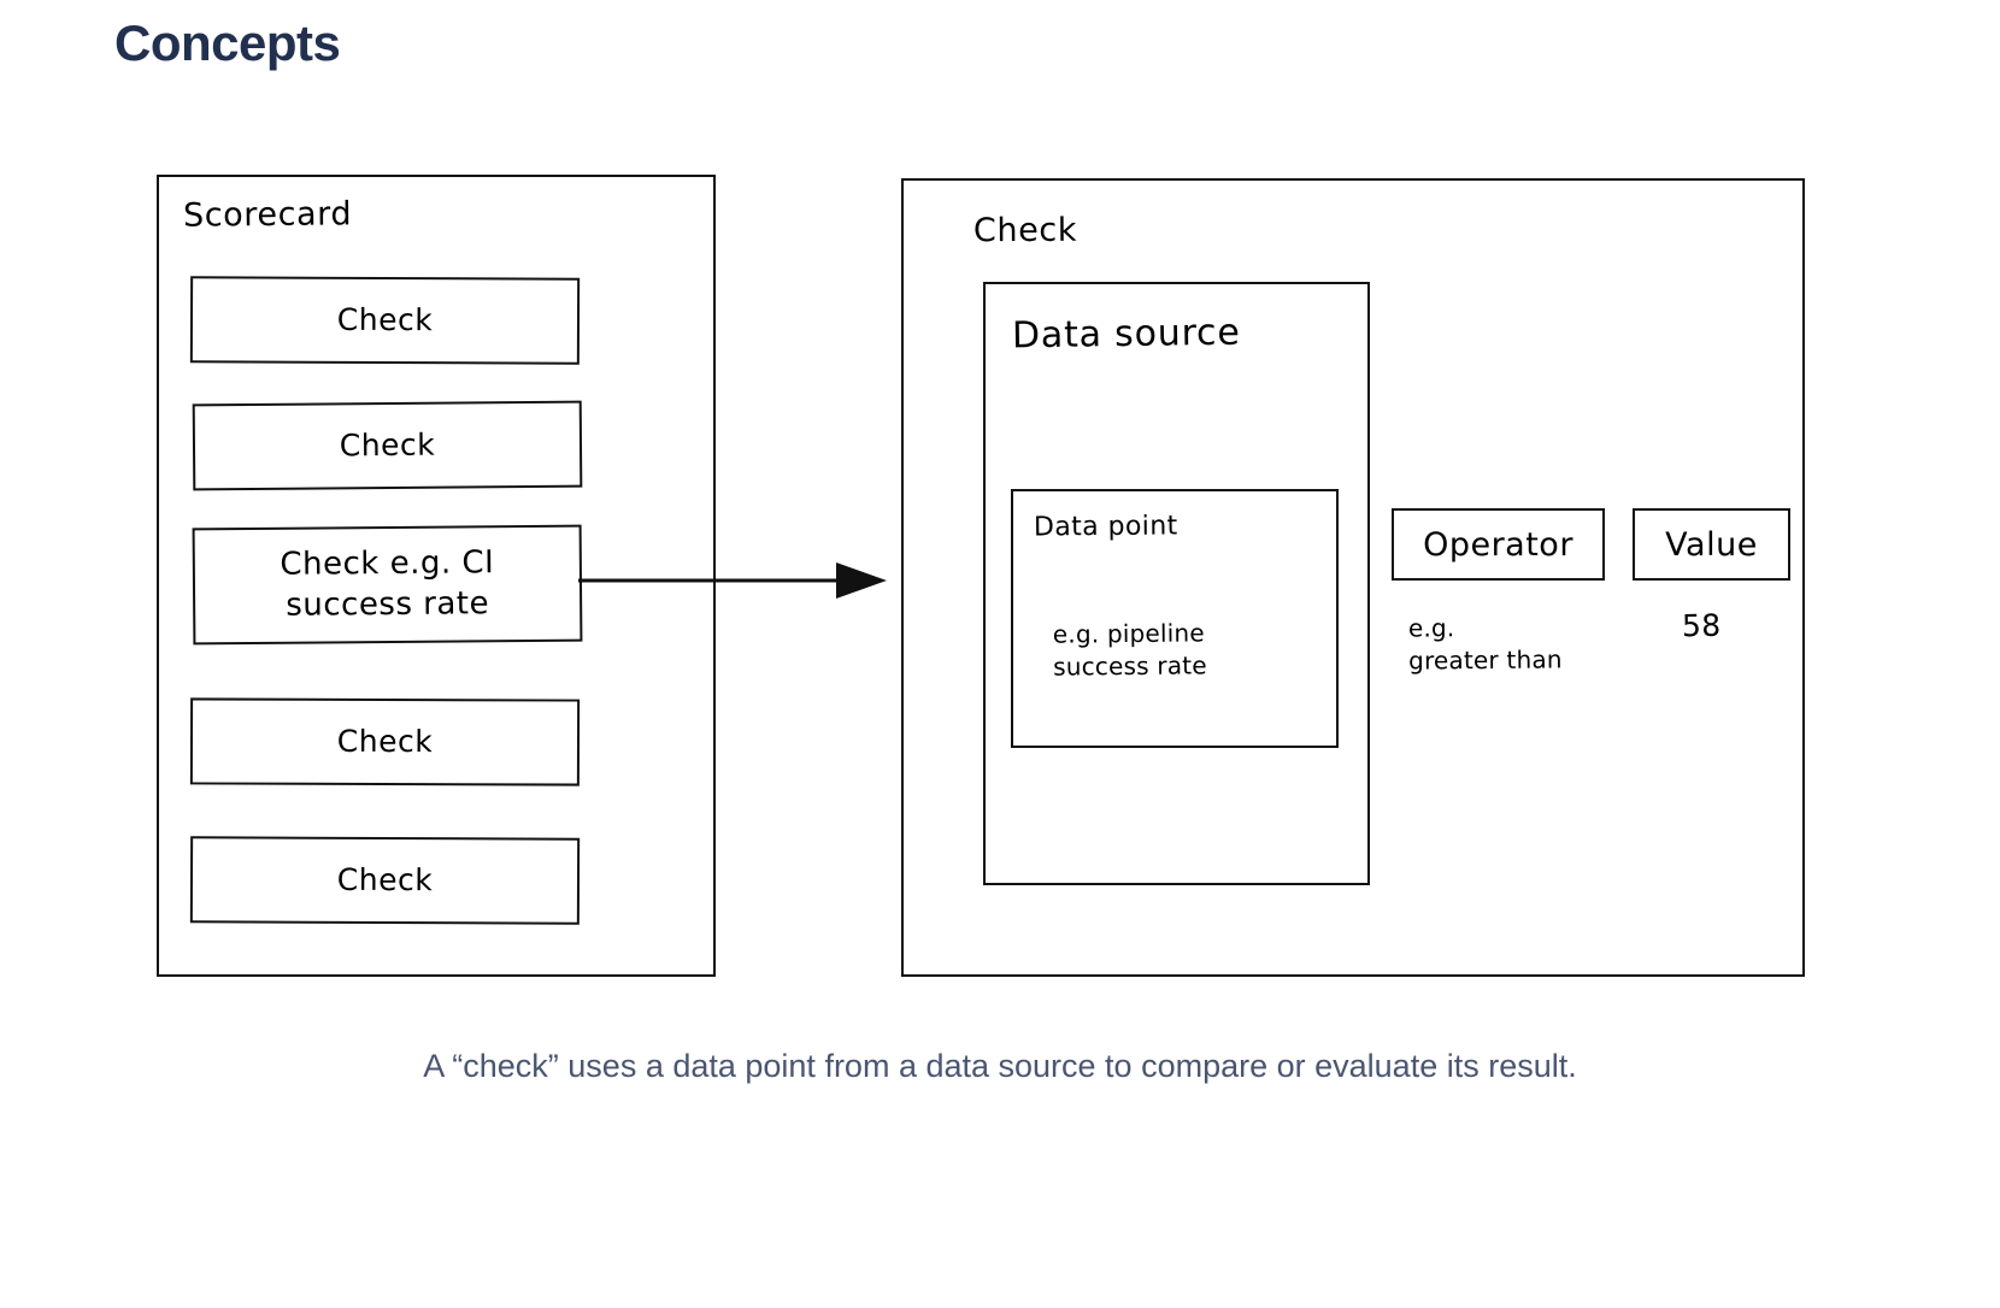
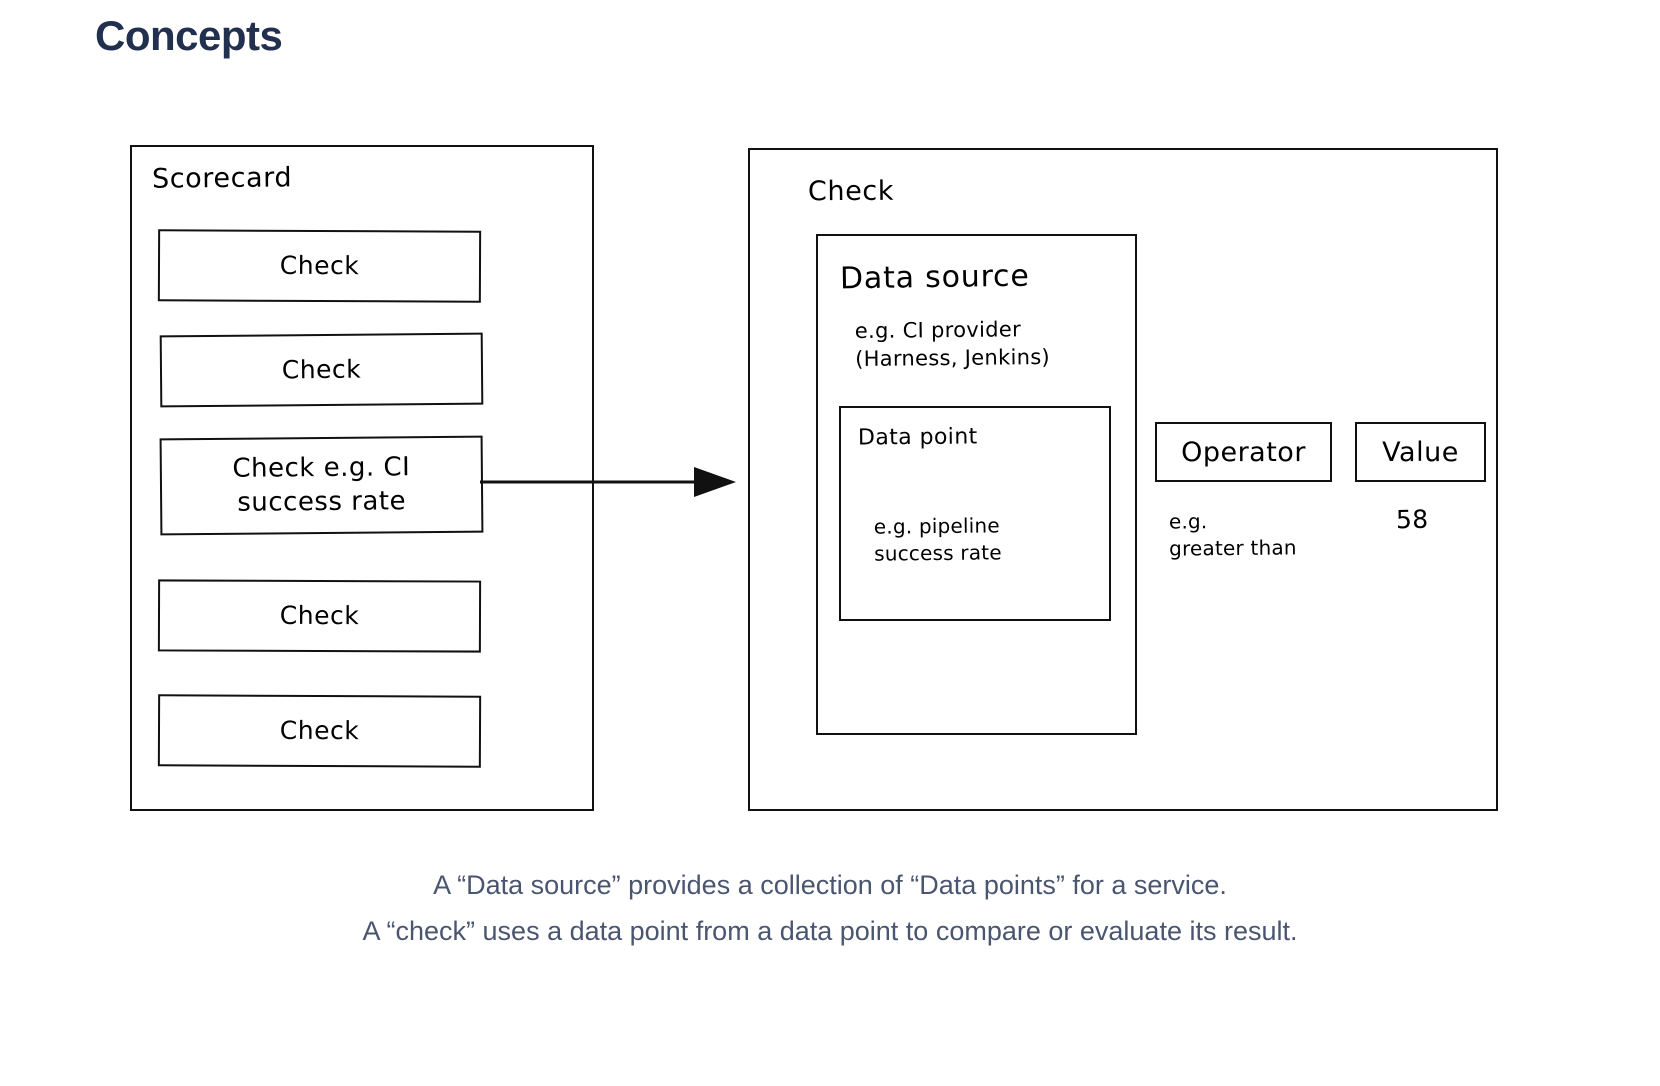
  Concepts
  Scorecard
  Check
  Check
  Check e.g. CI
  success rate
  Check
  Check
  Check
  Data source
+ e.g. CI provider
+ (Harness, Jenkins)
  Data point
  e.g. pipeline
  success rate
  Operator
  e.g.
  greater than
  Value
  58
+ A “Data source” provides a collection of “Data points” for a service.
- A “check” uses a data point from a data source to compare or evaluate its result.
+ A “check” uses a data point from a data point to compare or evaluate its result.
